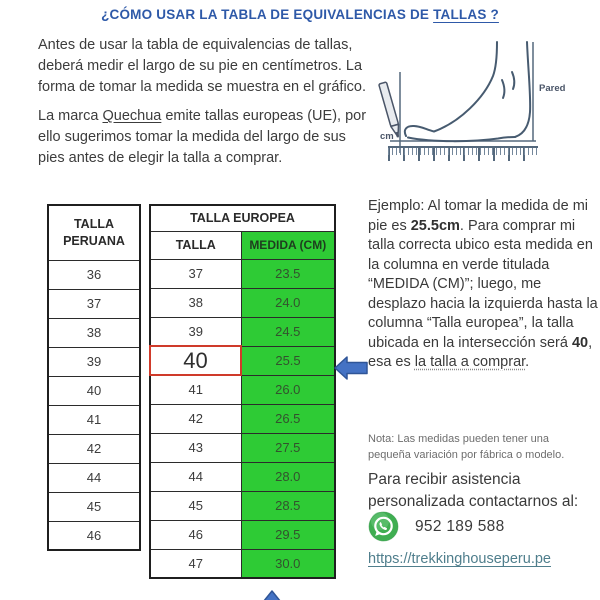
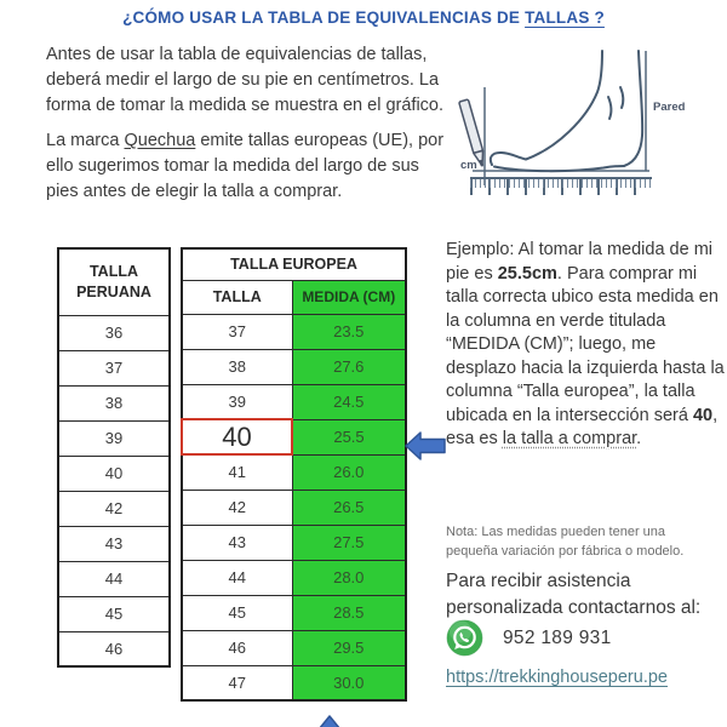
  ¿CÓMO USAR LA TABLA DE EQUIVALENCIAS DE TALLAS ?
  Antes de usar la tabla de equivalencias de tallas, deberá medir el largo de su pie en centímetros. La forma de tomar la medida se muestra en el gráfico.
  La marca Quechua emite tallas europeas (UE), por ello sugerimos tomar la medida del largo de sus pies antes de elegir la talla a comprar.
  Pared
  cm
  TALLA PERUANA
  36
  37
  38
  39
  40
- 41
  42
+ 43
  44
  45
  46
  TALLA EUROPEA
  TALLA	MEDIDA (CM)
  37	23.5
- 38	24.0
+ 38	27.6
  39	24.5
  40	25.5
  41	26.0
  42	26.5
  43	27.5
  44	28.0
  45	28.5
  46	29.5
  47	30.0
  Ejemplo: Al tomar la medida de mi pie es 25.5cm. Para comprar mi talla correcta ubico esta medida en la columna en verde titulada “MEDIDA (CM)”; luego, me desplazo hacia la izquierda hasta la columna “Talla europea”, la talla ubicada en la intersección será 40, esa es la talla a comprar.
  Nota: Las medidas pueden tener una pequeña variación por fábrica o modelo.
  Para recibir asistencia personalizada contactarnos al:
- 952 189 588
+ 952 189 931
  https://trekkinghouseperu.pe
